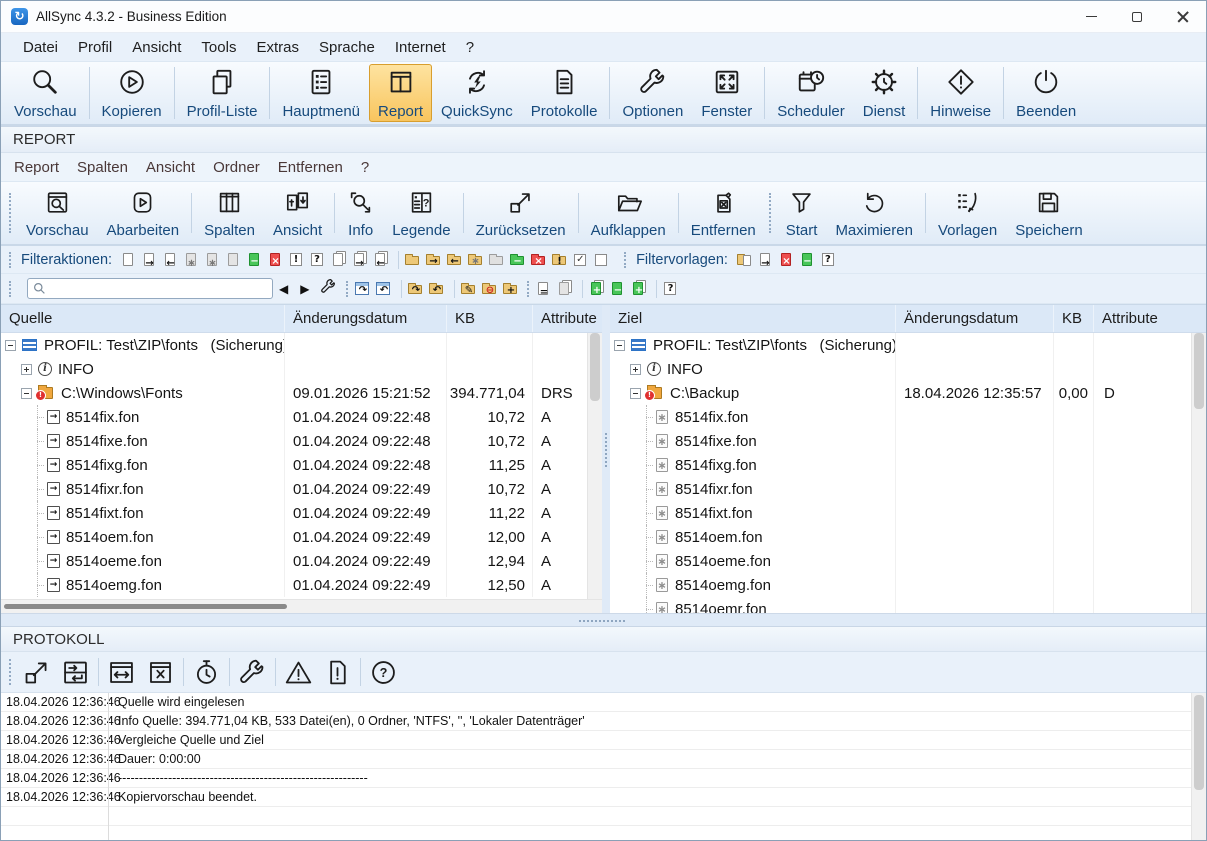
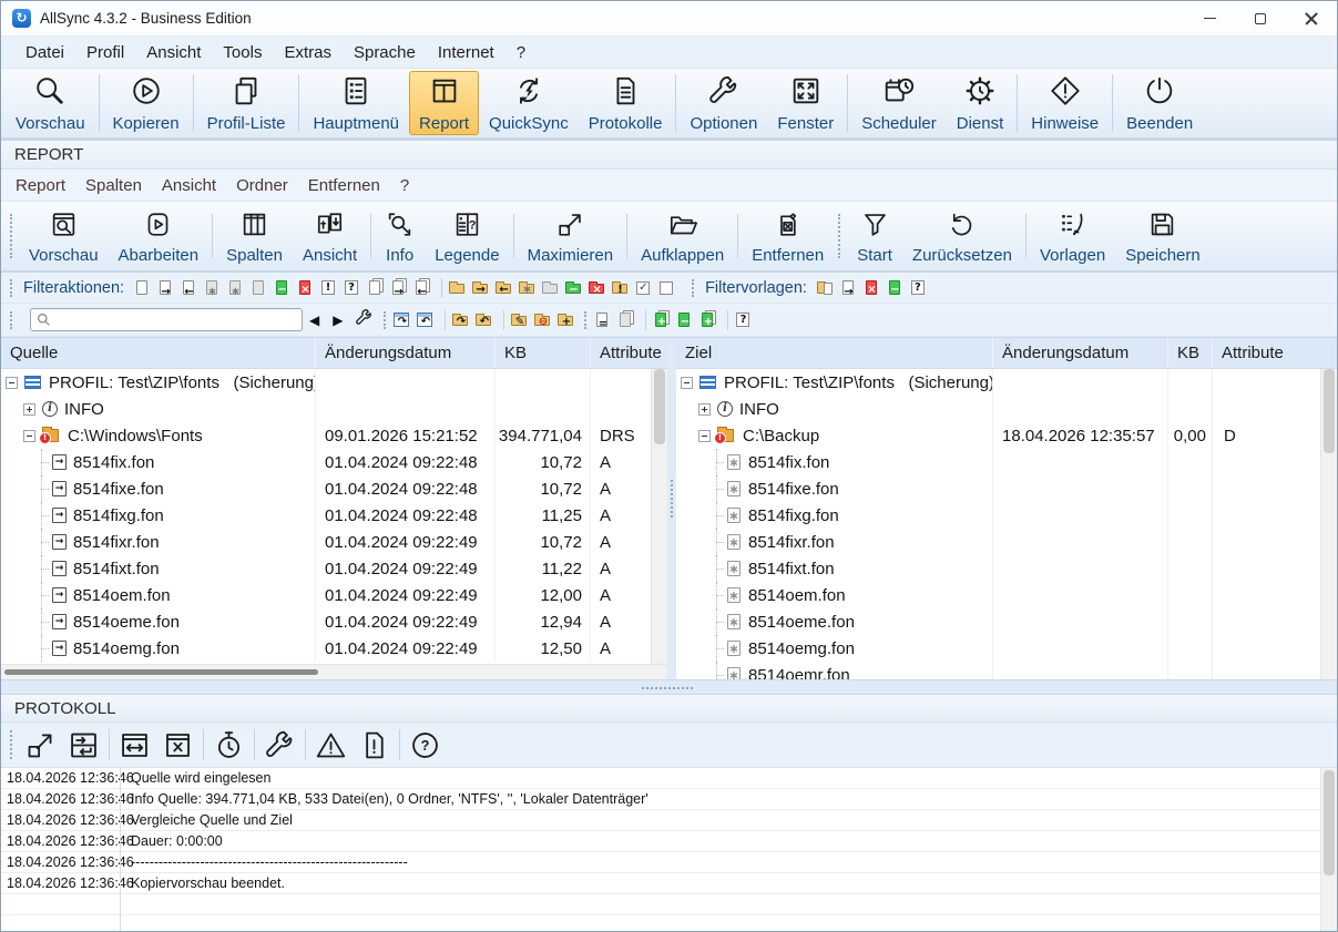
  ↻
  AllSync 4.3.2 - Business Edition
  Datei
  Profil
  Ansicht
  Tools
  Extras
  Sprache
  Internet
  ?
  Vorschau
  Kopieren
  Profil-Liste
  Hauptmenü
  Report
  QuickSync
  Protokolle
  Optionen
  Fenster
  Scheduler
  Dienst
  Hinweise
  Beenden
  REPORT
  Report
  Spalten
  Ansicht
  Ordner
  Entfernen
  ?
  Vorschau
  Abarbeiten
  Spalten
  Ansicht
  Info
  ?
  Legende
- Zurücksetzen
+ Maximieren
  Aufklappen
  Entfernen
  Start
- Maximieren
+ Zurücksetzen
  Vorlagen
  Speichern
  Filteraktionen:
  →
  ←
  ∗
  ∗
  −
  ×
  !
  ?
  →
  ←
  →
  ←
  ∗
  −
  ×
  !
  Filtervorlagen:
  →
  ×
  −
  ?
  ◀
  ▶
  ↷
  ↶
  ↷
  ↶
  ✎
  ⊖
  +
  =
  +
  −
  +
  ?
  Quelle
  Änderungsdatum
  KB
  Attribute
  PROFIL: Test\ZIP\fonts (Sicherung
  i
  INFO
  C:\Windows\Fonts
  09.01.2026 15:21:52
  394.771,04
  DRS
  8514fix.fon
  01.04.2024 09:22:48
  10,72
  A
  8514fixe.fon
  01.04.2024 09:22:48
  10,72
  A
  8514fixg.fon
  01.04.2024 09:22:48
  11,25
  A
  8514fixr.fon
  01.04.2024 09:22:49
  10,72
  A
  8514fixt.fon
  01.04.2024 09:22:49
  11,22
  A
  8514oem.fon
  01.04.2024 09:22:49
  12,00
  A
  8514oeme.fon
  01.04.2024 09:22:49
  12,94
  A
  8514oemg.fon
  01.04.2024 09:22:49
  12,50
  A
  Ziel
  Änderungsdatum
  KB
  Attribute
  PROFIL: Test\ZIP\fonts (Sicherung)
  i
  INFO
  C:\Backup
  18.04.2026 12:35:57
  0,00
  D
  8514fix.fon
  8514fixe.fon
  8514fixg.fon
  8514fixr.fon
  8514fixt.fon
  8514oem.fon
  8514oeme.fon
  8514oemg.fon
  8514oemr.fon
  PROTOKOLL
  ?
  18.04.2026 12:36:4
  Quelle wird eingelesen
  18.04.2026 12:36:4
  Info Quelle: 394.771,04 KB, 533 Datei(en), 0 Ordner, 'NTFS', '', 'Lokaler Datenträger'
  18.04.2026 12:36:4
  Vergleiche Quelle und Ziel
  18.04.2026 12:36:4
  Dauer: 0:00:00
  18.04.2026 12:36:4
  ------------------------------------------------------------
  18.04.2026 12:36:4
  Kopiervorschau beendet.
